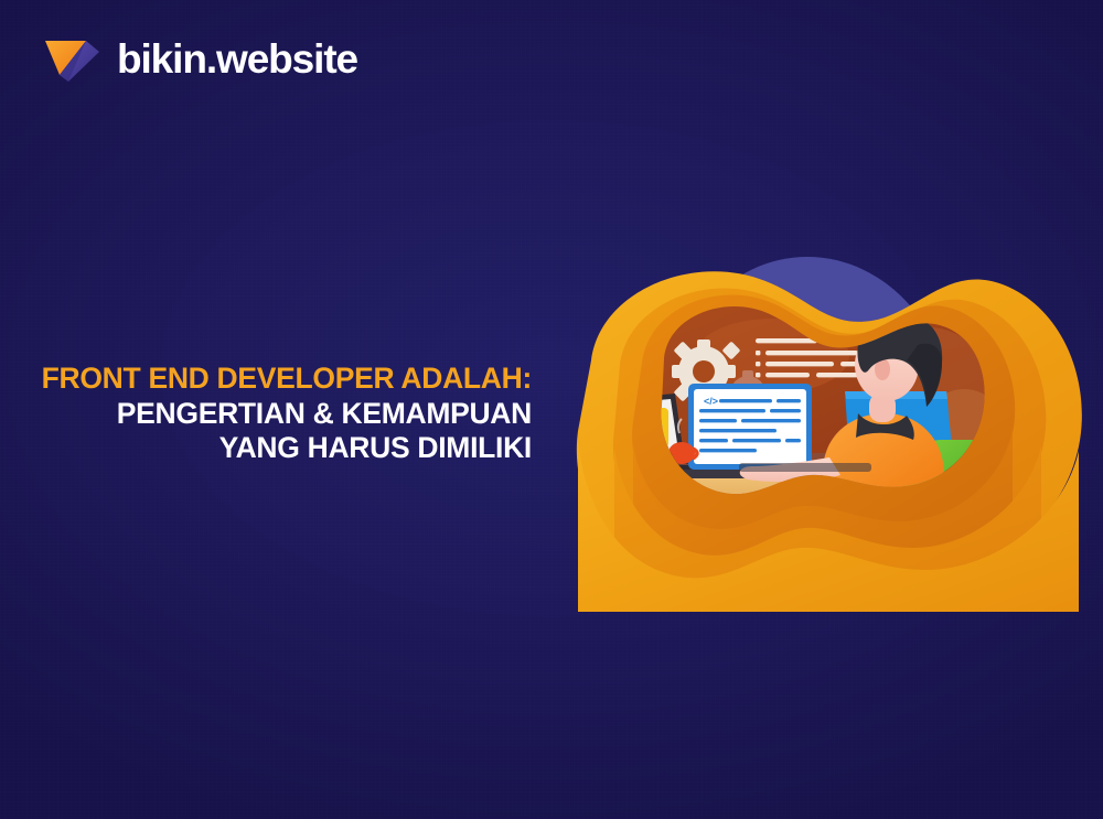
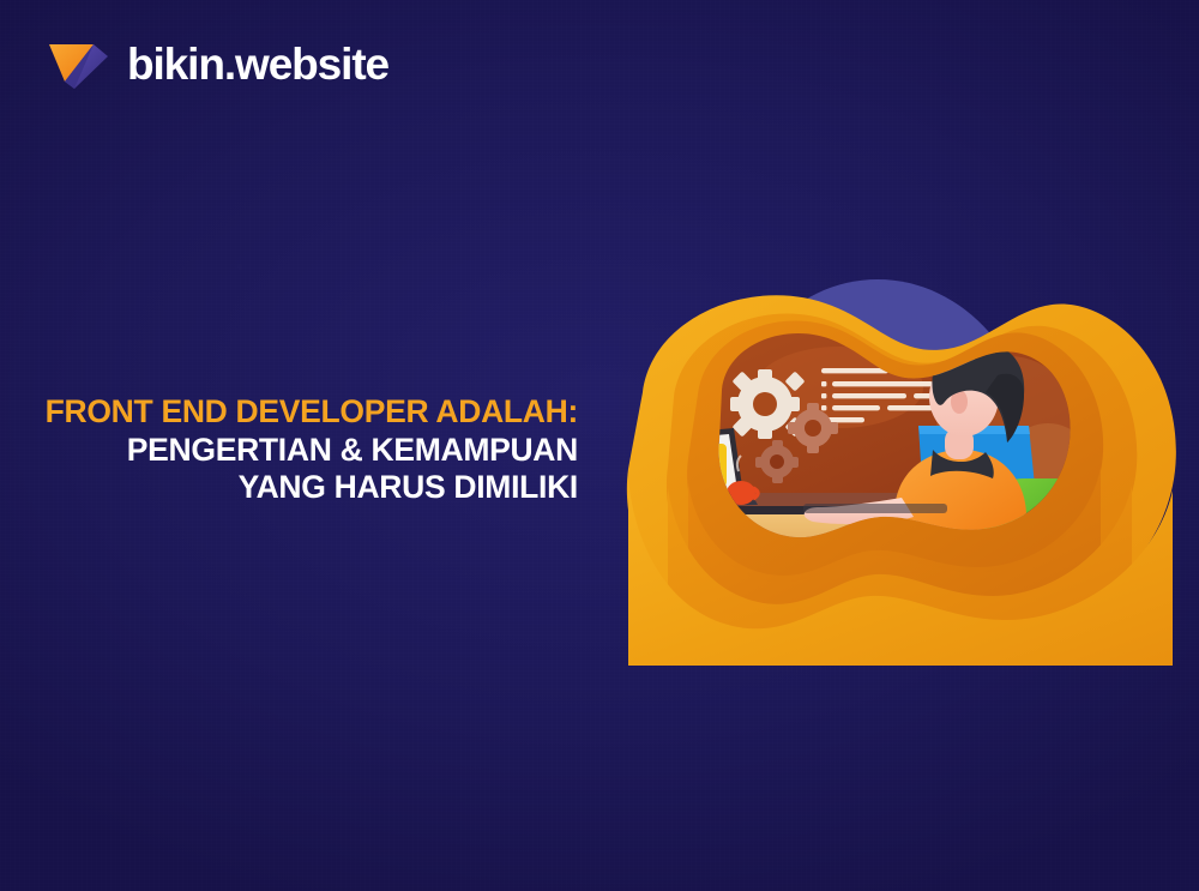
  bikin.website
  FRONT END DEVELOPER ADALAH:
  PENGERTIAN & KEMAMPUAN
  YANG HARUS DIMILIKI
- </>
